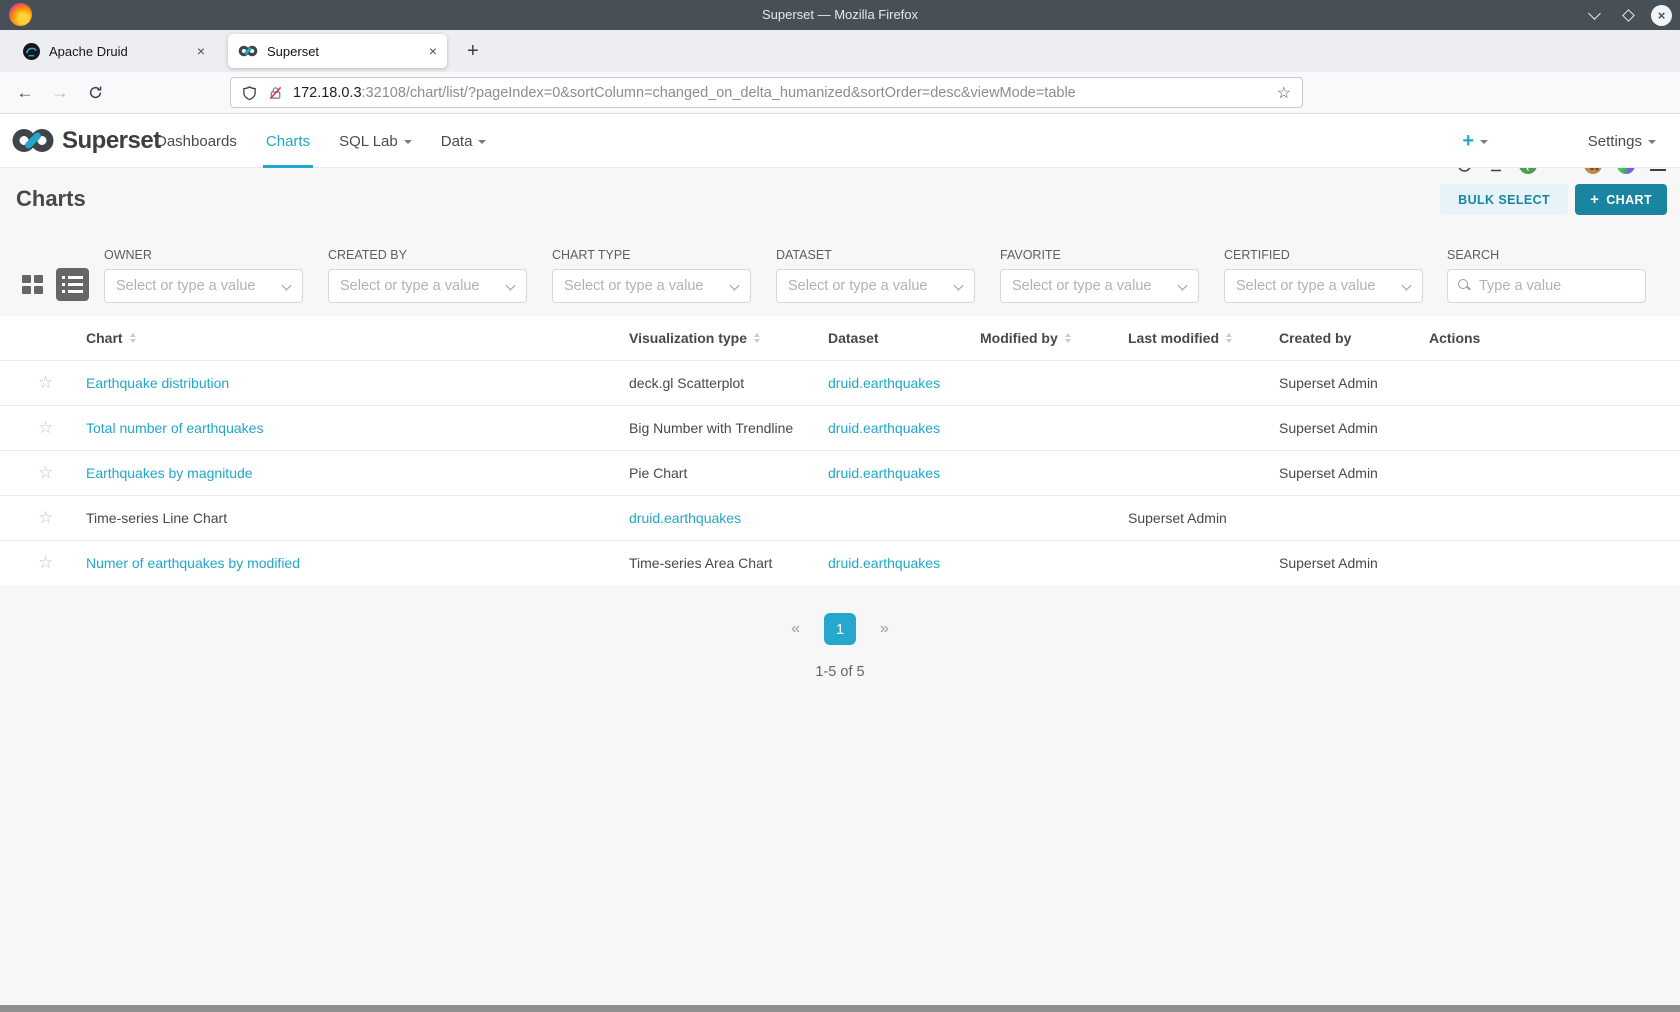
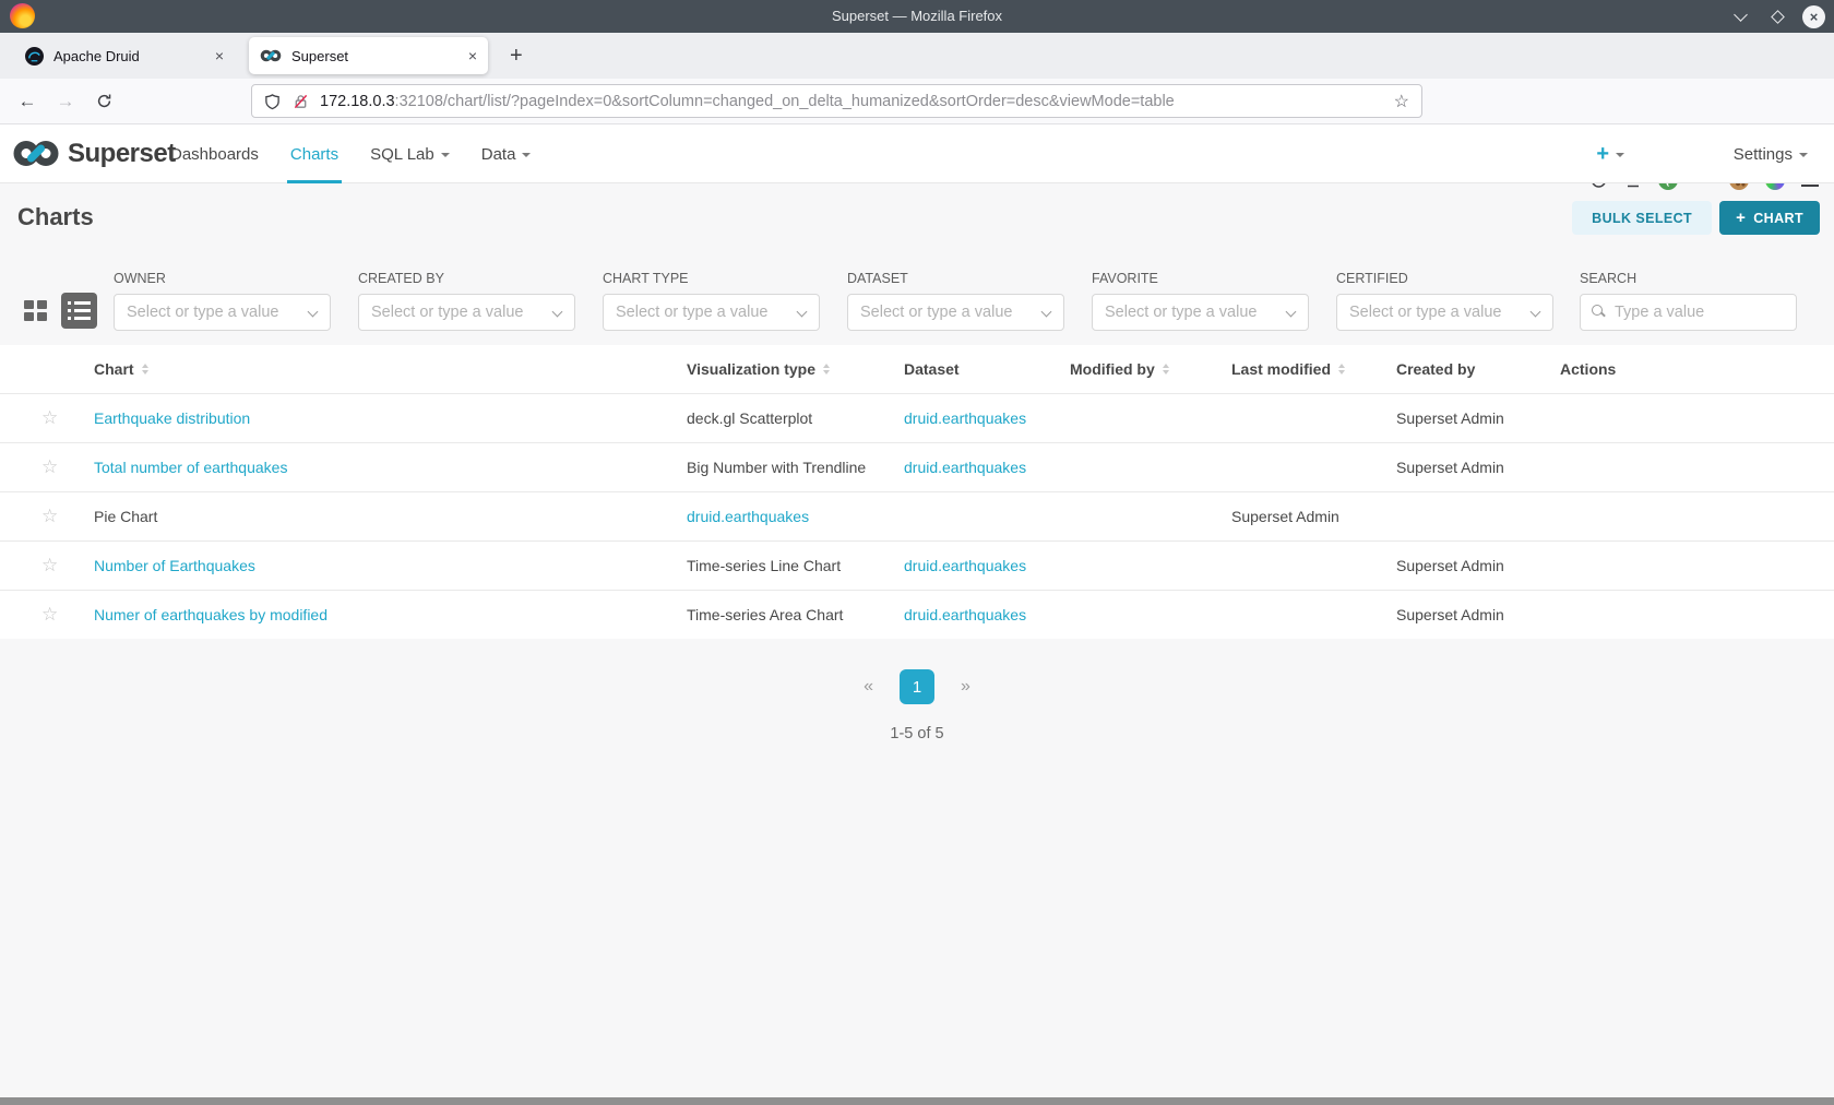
  Superset — Mozilla Firefox
  ×
  Apache Druid
  ×
  Superset
  ×
  +
  ←
  →
  172.18.0.3:32108/chart/list/?pageIndex=0&sortColumn=changed_on_delta_humanized&sortOrder=desc&viewMode=table
  ☆
  Superset
  Dashboards
  Charts
  SQL Lab
  Data
  +
  Settings
  Charts
  BULK SELECT
  +
  CHART
  OWNER
  Select or type a value
  CREATED BY
  Select or type a value
  CHART TYPE
  Select or type a value
  DATASET
  Select or type a value
  FAVORITE
  Select or type a value
  CERTIFIED
  Select or type a value
  SEARCH
  Type a value
  Chart
  Visualization type
  Dataset
  Modified by
  Last modified
  Created by
  Actions
  ☆
  Earthquake distribution
  deck.gl Scatterplot
  druid.earthquakes
  Superset Admin
  ☆
  Total number of earthquakes
  Big Number with Trendline
  druid.earthquakes
  Superset Admin
  ☆
- Earthquakes by magnitude
  Pie Chart
  druid.earthquakes
  Superset Admin
  ☆
+ Number of Earthquakes
  Time-series Line Chart
  druid.earthquakes
  Superset Admin
  ☆
  Numer of earthquakes by modified
  Time-series Area Chart
  druid.earthquakes
  Superset Admin
  «
  1
  »
  1-5 of 5
